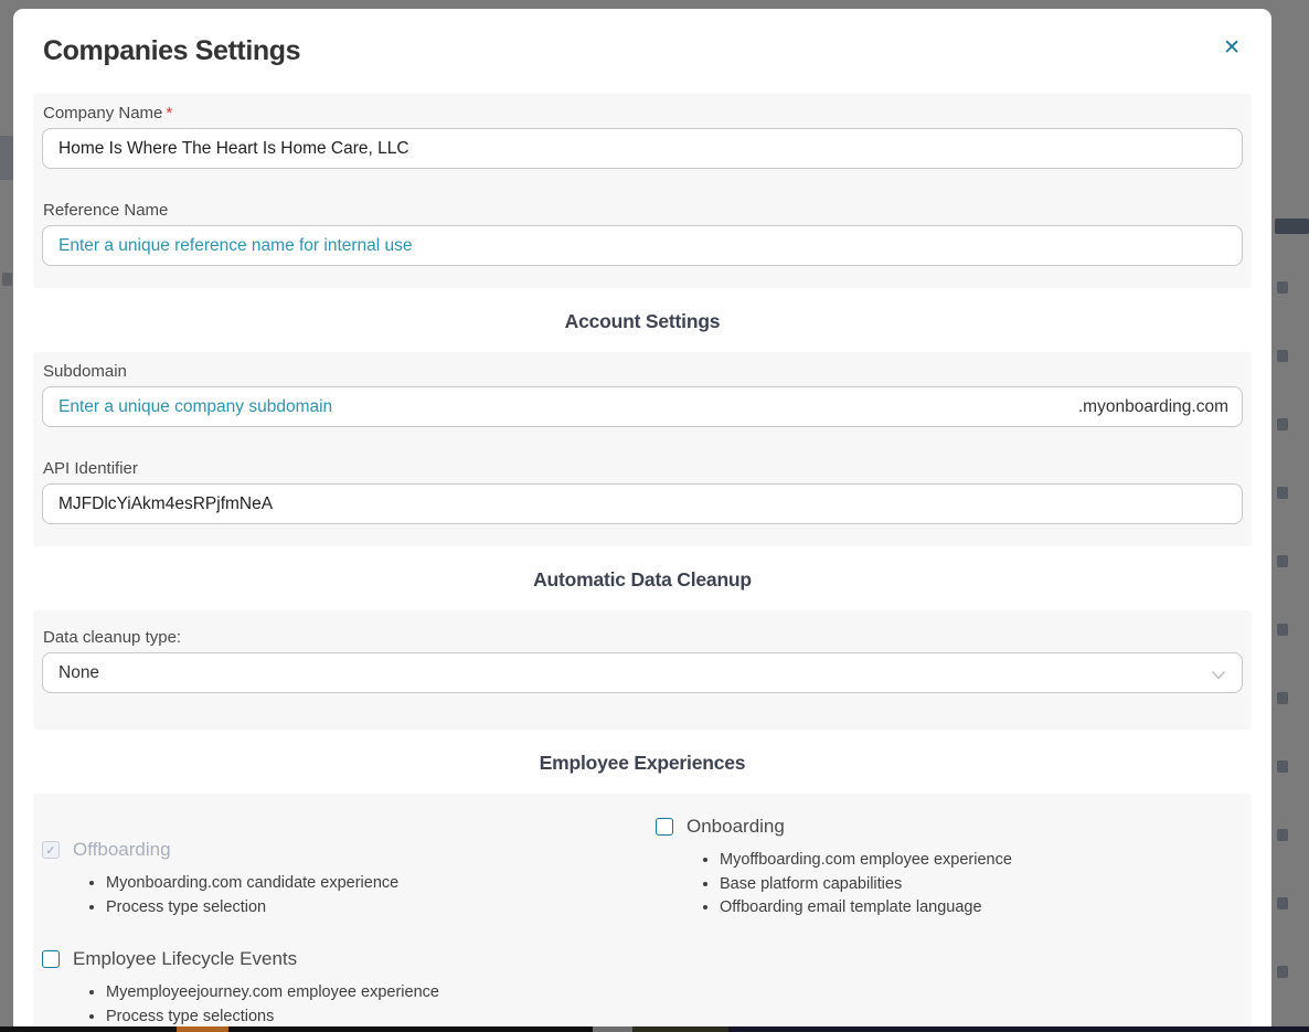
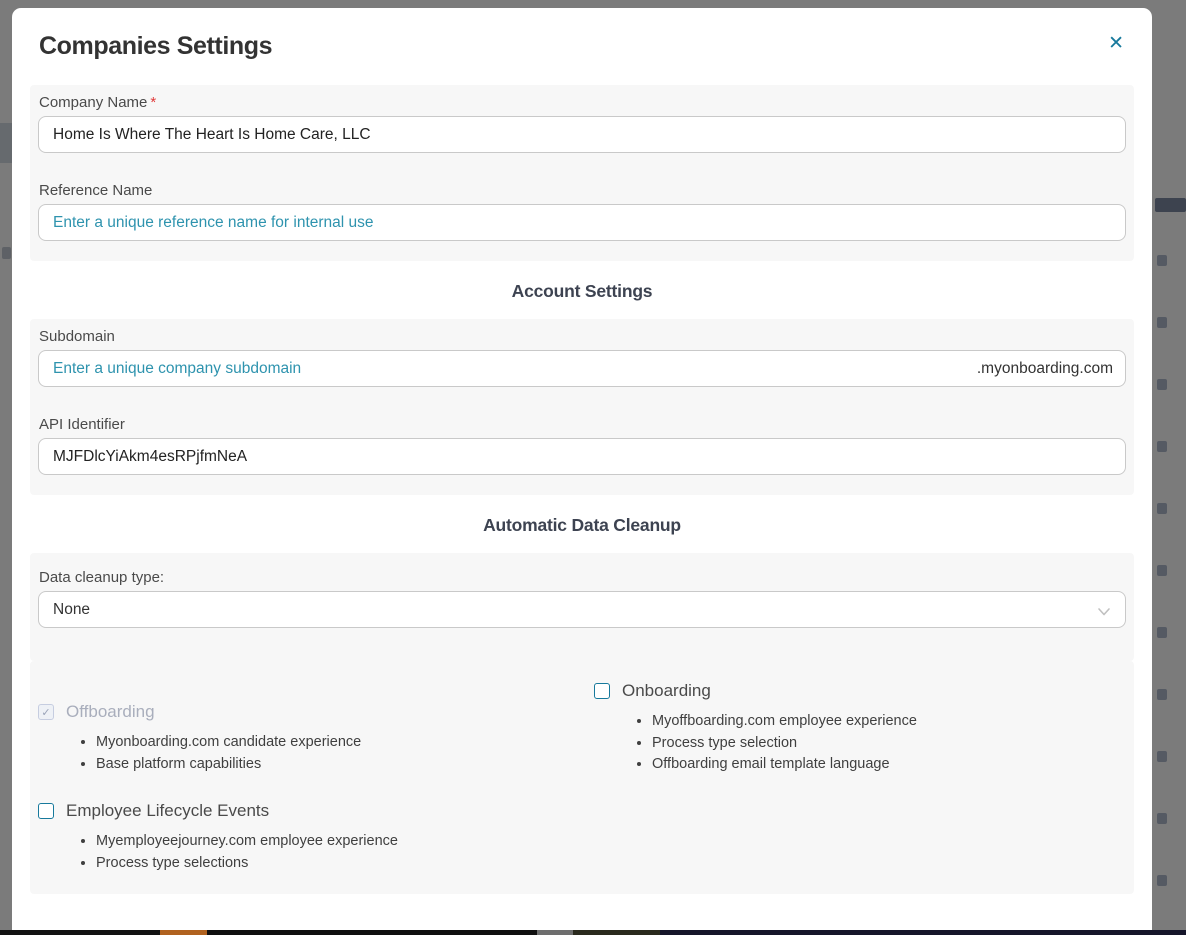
  Companies Settings
  ✕
  Company Name *
  Home Is Where The Heart Is Home Care, LLC
  Reference Name
  Enter a unique reference name for internal use
  Account Settings
  Subdomain
  Enter a unique company subdomain
  .myonboarding.com
  API Identifier
  MJFDlcYiAkm4esRPjfmNeA
  Automatic Data Cleanup
  Data cleanup type:
  None
- Employee Experiences
  ✓
  Offboarding
  Myonboarding.com candidate experience
- Process type selection
+ Base platform capabilities
  Employee Lifecycle Events
  Myemployeejourney.com employee experience
  Process type selections
  Onboarding
  Myoffboarding.com employee experience
- Base platform capabilities
+ Process type selection
  Offboarding email template language
